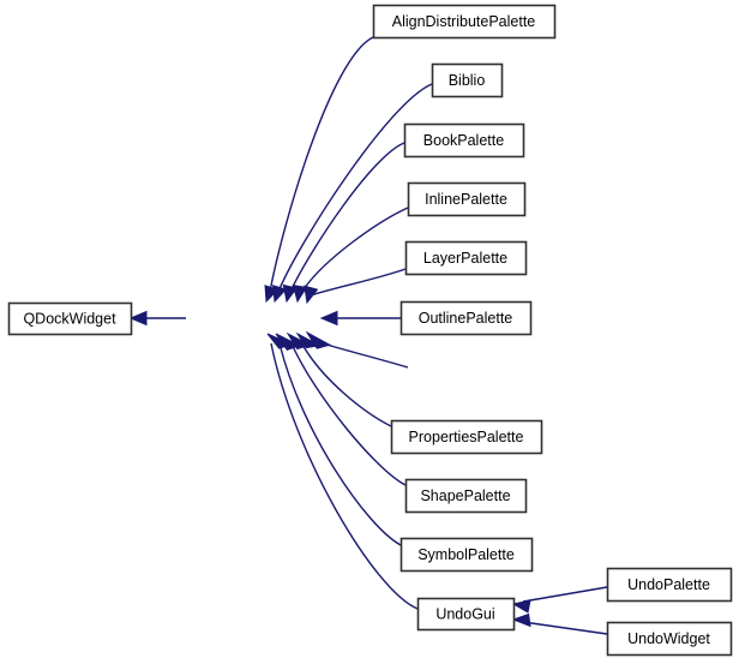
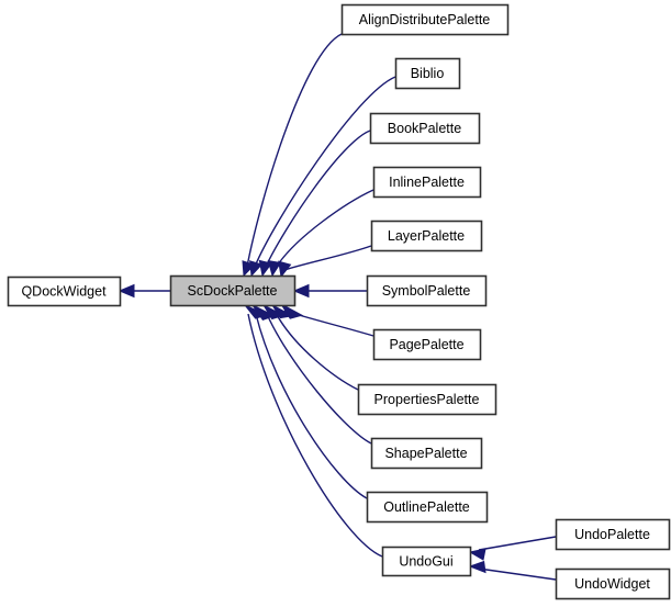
  QDockWidget
+ ScDockPalette
  AlignDistributePalette
  Biblio
  BookPalette
  InlinePalette
  LayerPalette
- OutlinePalette
+ SymbolPalette
+ PagePalette
  PropertiesPalette
  ShapePalette
- SymbolPalette
+ OutlinePalette
  UndoGui
  UndoPalette
  UndoWidget
